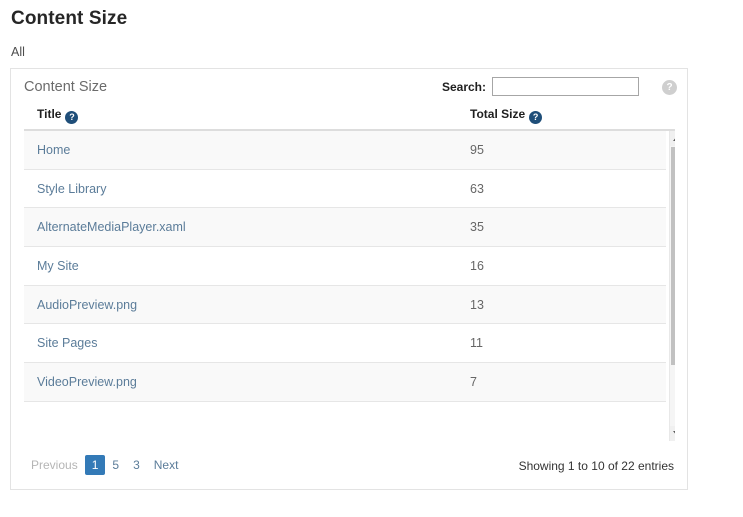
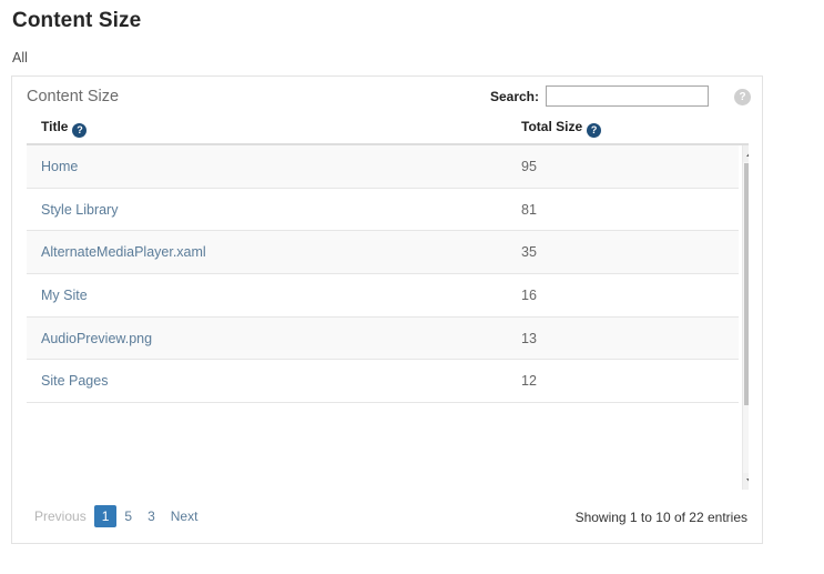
  Content Size
  All
  Content Size
  Search:
  ?
  Title ?
  Total Size ?
  Home
  95
  Style Library
- 63
+ 81
  AlternateMediaPlayer.xaml
  35
  My Site
  16
  AudioPreview.png
  13
  Site Pages
- 11
+ 12
- VideoPreview.png
- 7
  Previous
  1
  5
  3
  Next
  Showing 1 to 10 of 22 entries
